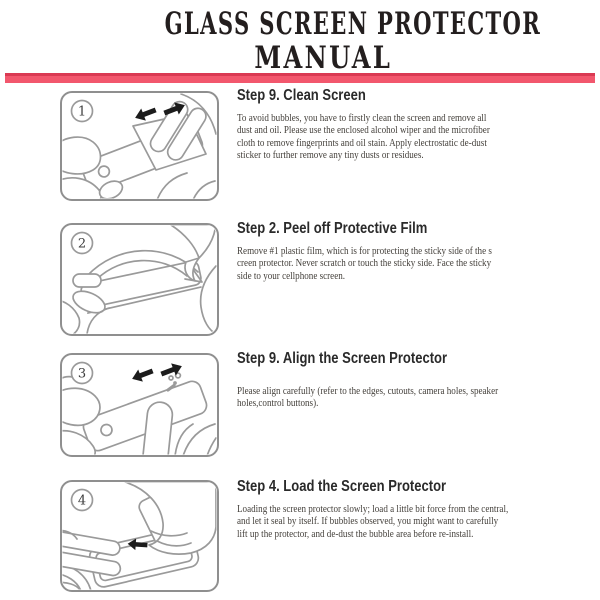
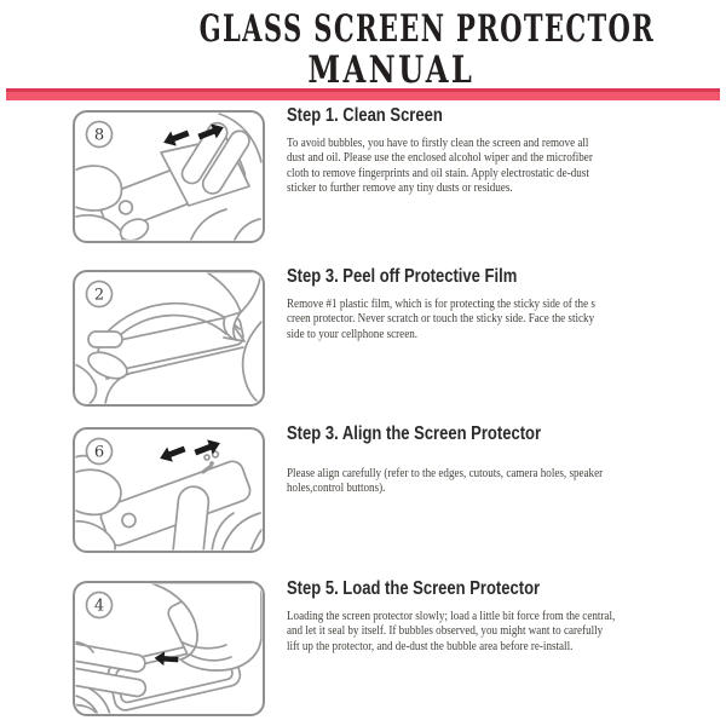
  GLASS SCREEN PROTECTOR
  MANUAL
- 1
+ 8
- Step 9. Clean Screen
+ Step 1. Clean Screen
  To avoid bubbles, you have to firstly clean the screen and remove all
  dust and oil. Please use the enclosed alcohol wiper and the microfiber
  cloth to remove fingerprints and oil stain. Apply electrostatic de-dust
  sticker to further remove any tiny dusts or residues.
  2
- Step 2. Peel off Protective Film
+ Step 3. Peel off Protective Film
  Remove #1 plastic film, which is for protecting the sticky side of the s
  creen protector. Never scratch or touch the sticky side. Face the sticky
  side to your cellphone screen.
- 3
+ 6
- Step 9. Align the Screen Protector
+ Step 3. Align the Screen Protector
  Please align carefully (refer to the edges, cutouts, camera holes, speaker
  holes,control buttons).
  4
- Step 4. Load the Screen Protector
+ Step 5. Load the Screen Protector
  Loading the screen protector slowly; load a little bit force from the central,
  and let it seal by itself. If bubbles observed, you might want to carefully
  lift up the protector, and de-dust the bubble area before re-install.
